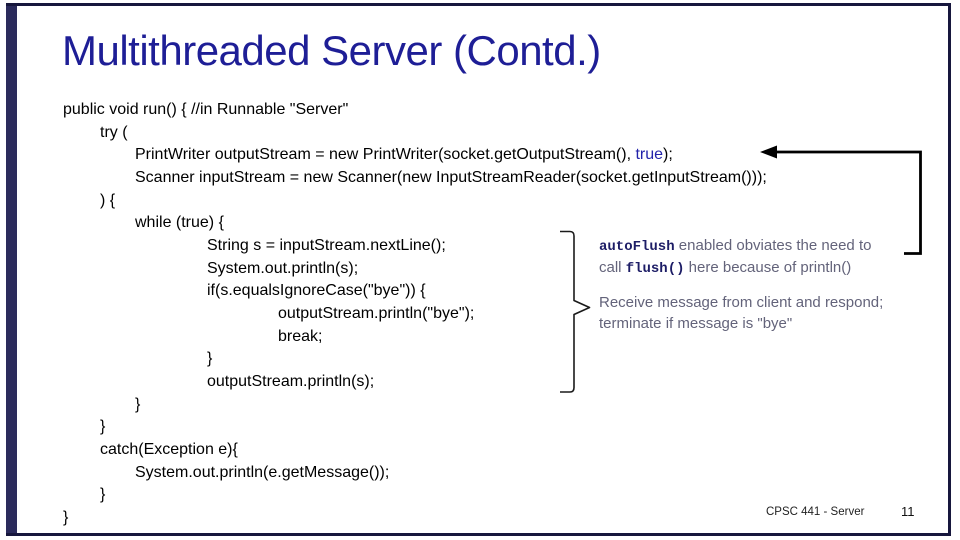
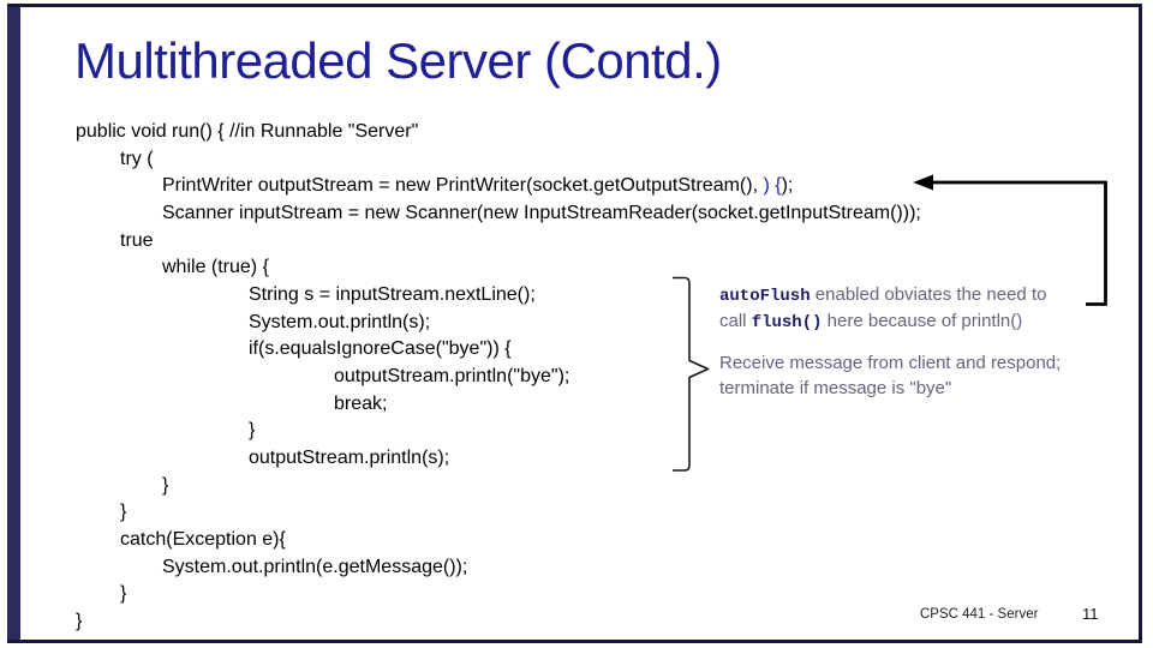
  Multithreaded Server (Contd.)
  public void run() { //in Runnable "Server"
  try (
- PrintWriter outputStream = new PrintWriter(socket.getOutputStream(), true);
+ PrintWriter outputStream = new PrintWriter(socket.getOutputStream(), ) {);
  Scanner inputStream = new Scanner(new InputStreamReader(socket.getInputStream()));
- ) {
+ true
  while (true) {
  String s = inputStream.nextLine();
  System.out.println(s);
  if(s.equalsIgnoreCase("bye")) {
  outputStream.println("bye");
  break;
  }
  outputStream.println(s);
  }
  }
  catch(Exception e){
  System.out.println(e.getMessage());
  }
  }
  autoFlush enabled obviates the need to
  call flush() here because of println()
  Receive message from client and respond;
  terminate if message is "bye"
  CPSC 441 - Server
  11
